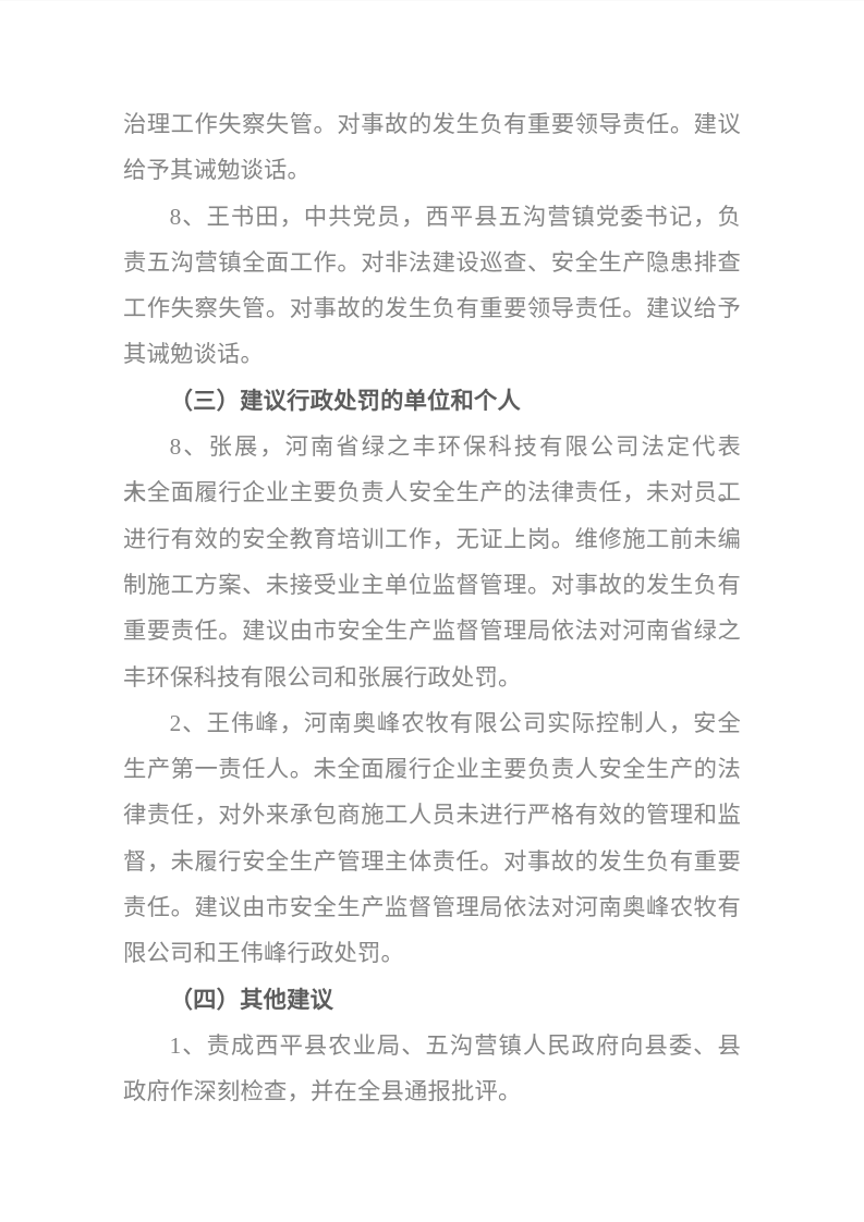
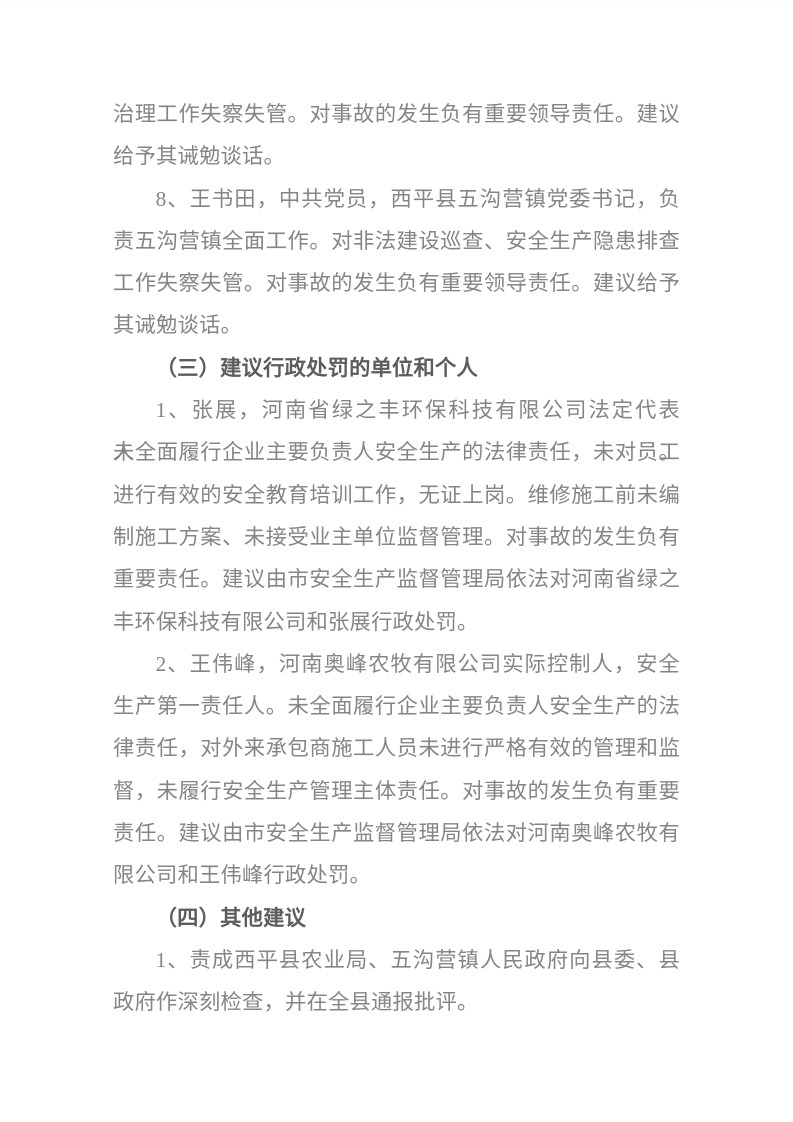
  治理工作失察失管。对事故的发生负有重要领导责任。建议
  给予其诫勉谈话。
  8、王书田，中共党员，西平县五沟营镇党委书记，负
  责五沟营镇全面工作。对非法建设巡查、安全生产隐患排查
  工作失察失管。对事故的发生负有重要领导责任。建议给予
  其诫勉谈话。
  （三）建议行政处罚的单位和个人
- 8、张展，河南省绿之丰环保科技有限公司法定代表人。
+ 1、张展，河南省绿之丰环保科技有限公司法定代表人。
  未全面履行企业主要负责人安全生产的法律责任，未对员工
  进行有效的安全教育培训工作，无证上岗。维修施工前未编
  制施工方案、未接受业主单位监督管理。对事故的发生负有
  重要责任。建议由市安全生产监督管理局依法对河南省绿之
  丰环保科技有限公司和张展行政处罚。
  2、王伟峰，河南奥峰农牧有限公司实际控制人，安全
  生产第一责任人。未全面履行企业主要负责人安全生产的法
  律责任，对外来承包商施工人员未进行严格有效的管理和监
  督，未履行安全生产管理主体责任。对事故的发生负有重要
  责任。建议由市安全生产监督管理局依法对河南奥峰农牧有
  限公司和王伟峰行政处罚。
  （四）其他建议
  1、责成西平县农业局、五沟营镇人民政府向县委、县
  政府作深刻检查，并在全县通报批评。
